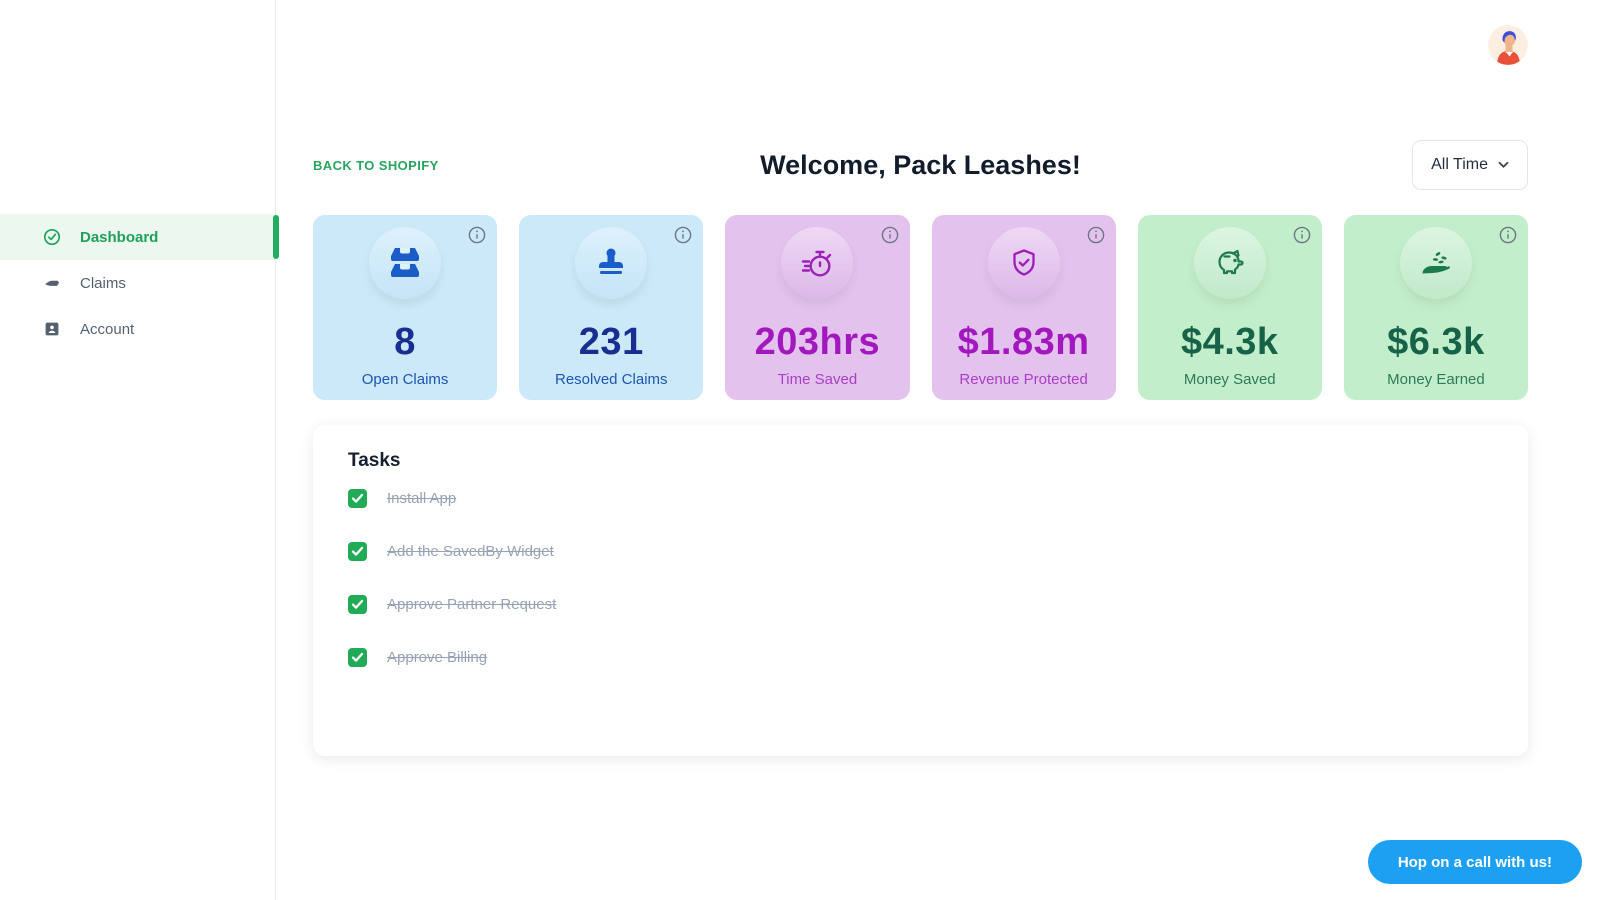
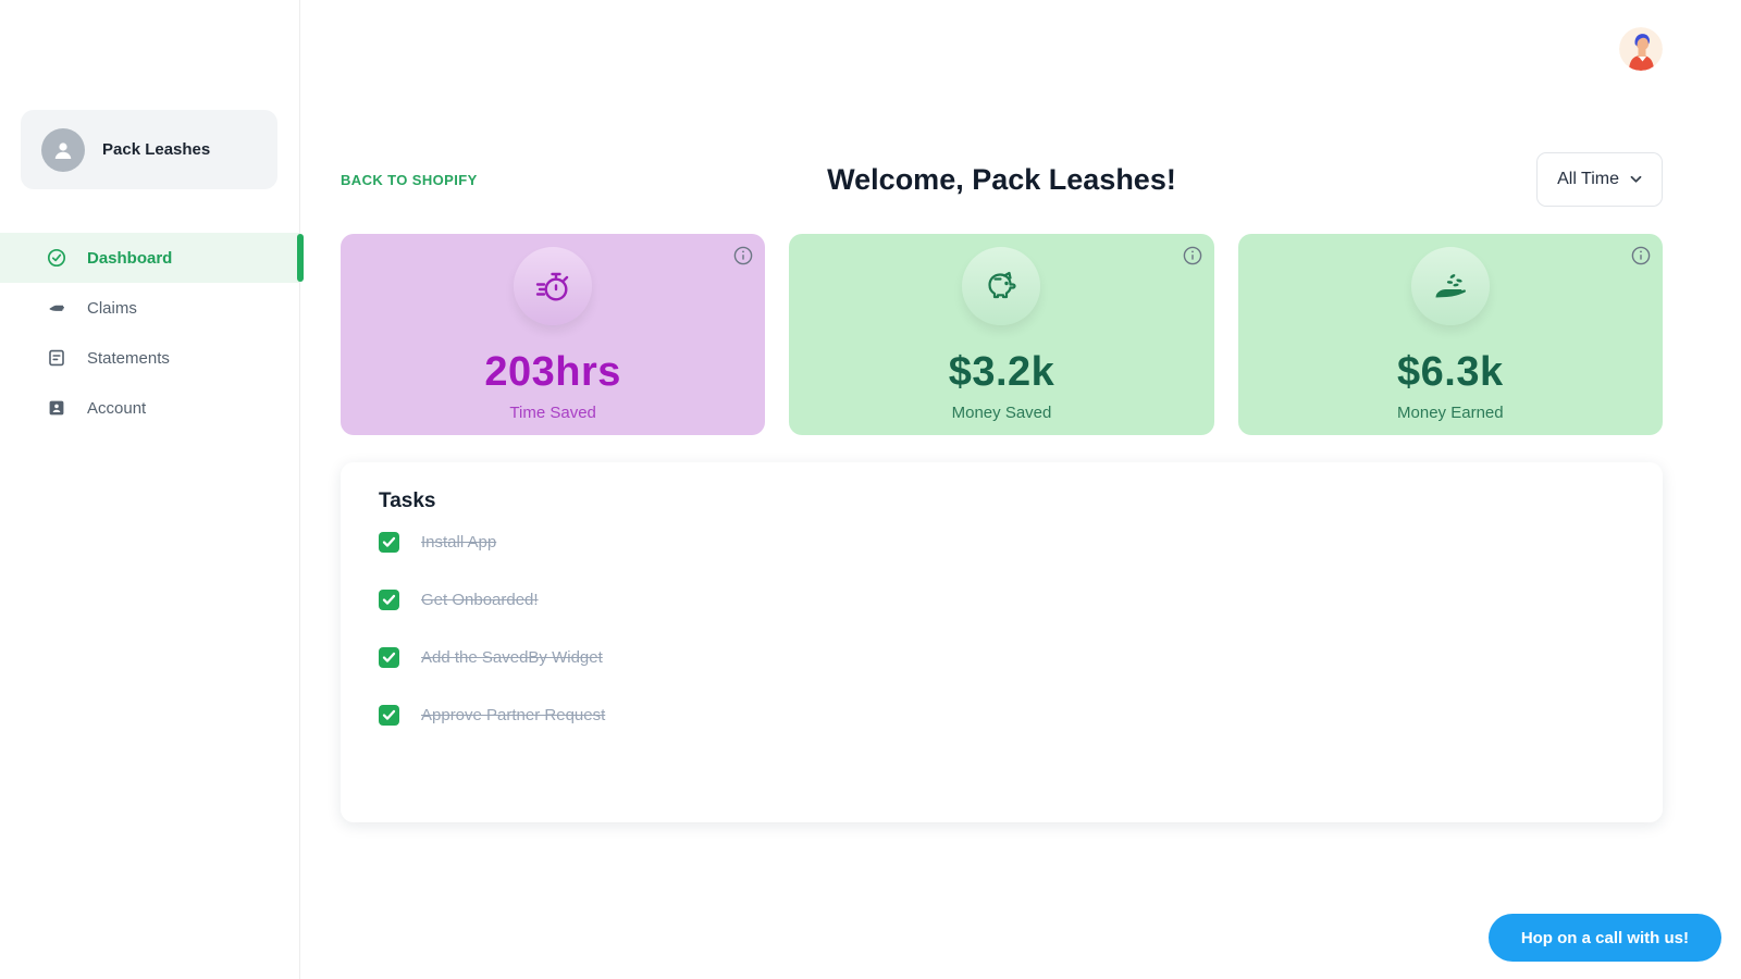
+ Pack Leashes
  Dashboard
  Claims
+ Statements
  Account
  BACK TO SHOPIFY
  Welcome, Pack Leashes!
  All Time
- 8
- Open Claims
- 231
- Resolved Claims
  203hrs
  Time Saved
- $1.83m
- Revenue Protected
- $4.3k
+ $3.2k
  Money Saved
  $6.3k
  Money Earned
  Tasks
  Install App
+ Get Onboarded!
  Add the SavedBy Widget
  Approve Partner Request
- Approve Billing
  Hop on a call with us!
